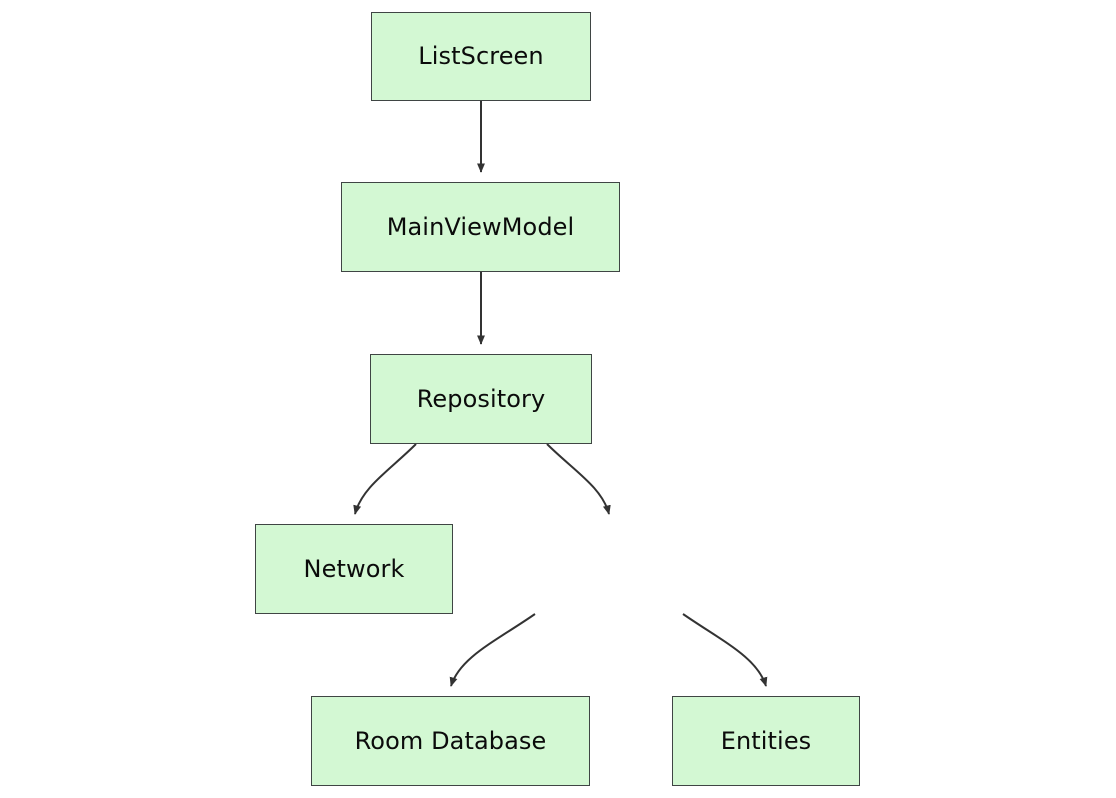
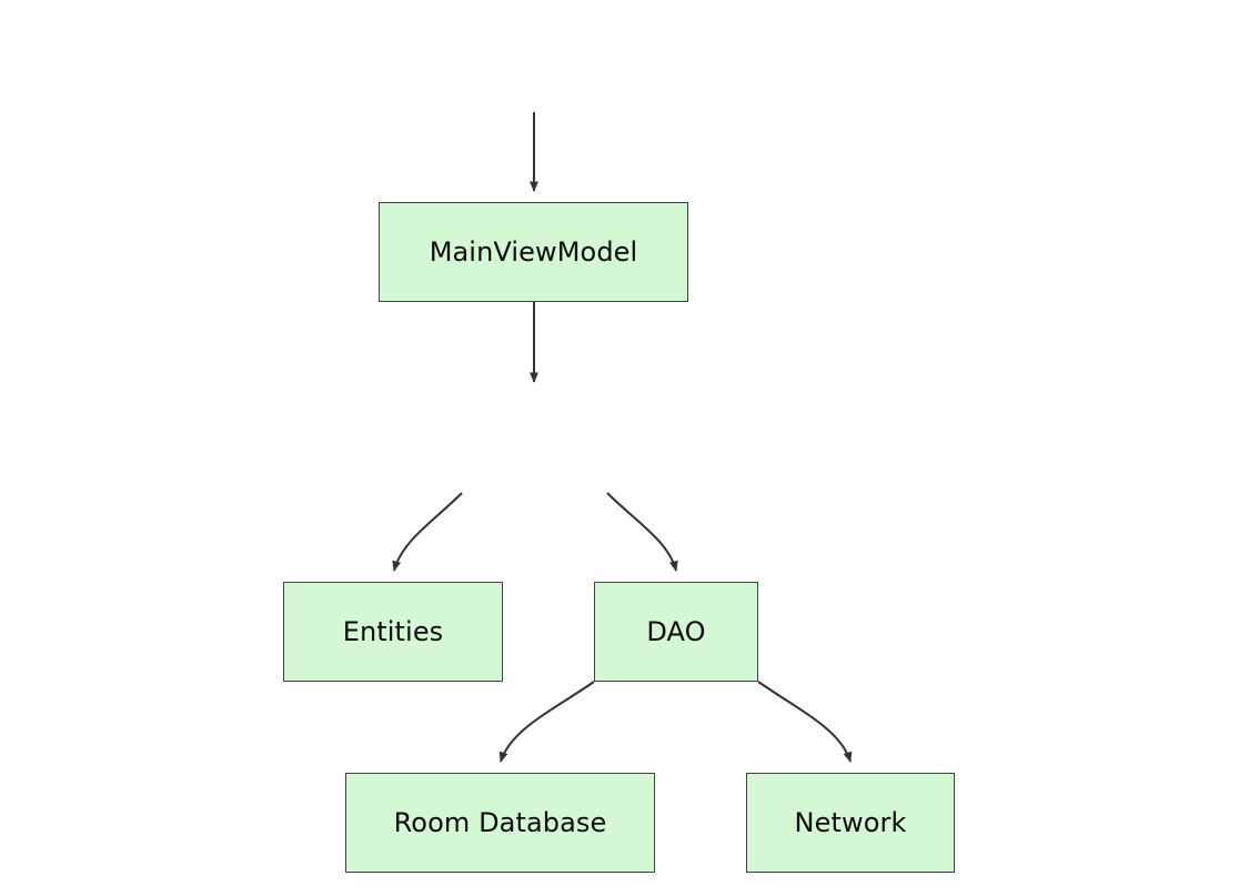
- ListScreen
  MainViewModel
- Repository
- Network
+ Entities
+ DAO
  Room Database
- Entities
+ Network
